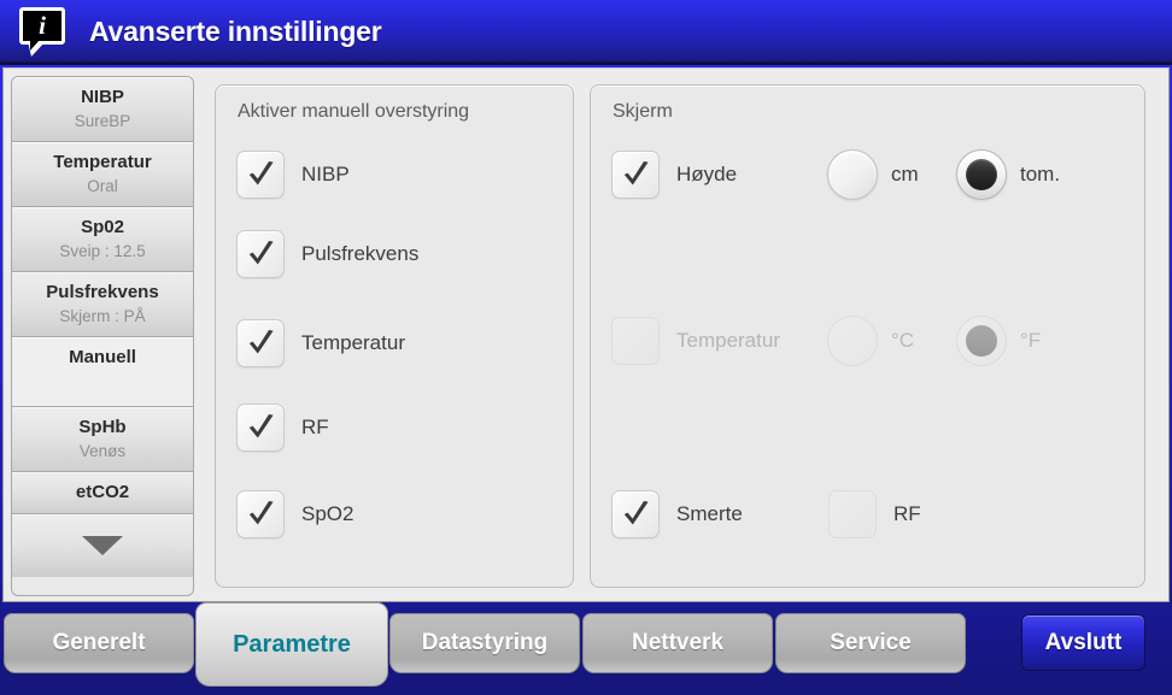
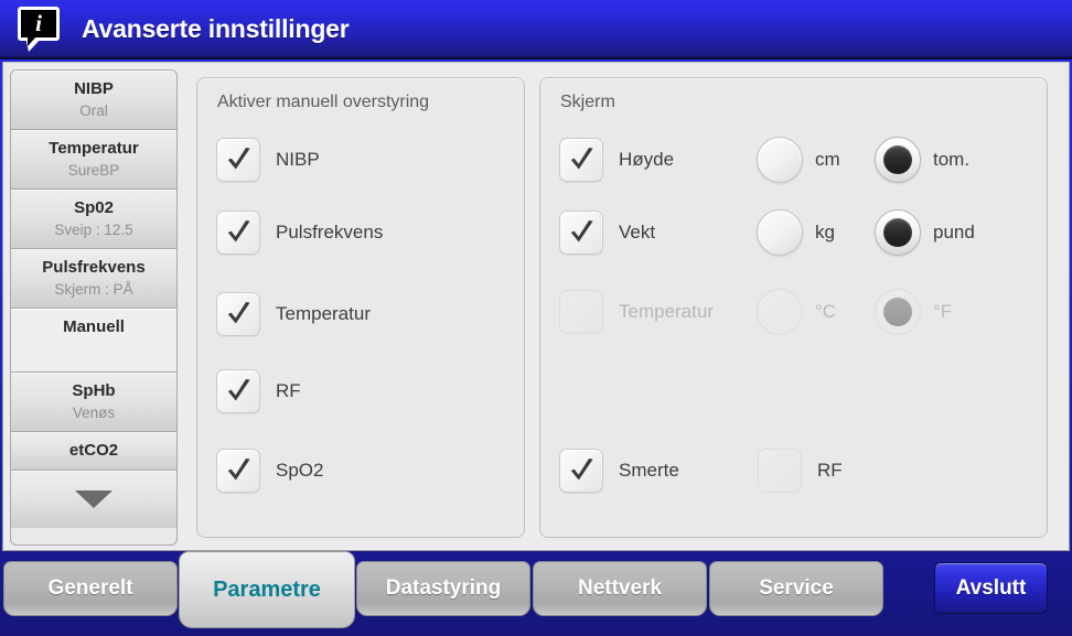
  i
  Avanserte innstillinger
  NIBP
- SureBP
+ Oral
  Temperatur
- Oral
+ SureBP
  Sp02
  Sveip : 12.5
  Pulsfrekvens
  Skjerm : PÅ
  Manuell
  SpHb
  Venøs
  etCO2
  Aktiver manuell overstyring
  NIBP
  Pulsfrekvens
  Temperatur
  RF
  SpO2
  Skjerm
  Høyde
  cm
  tom.
+ Vekt
+ kg
+ pund
  Temperatur
  °C
  °F
  Smerte
  RF
  Generelt
  Parametre
  Datastyring
  Nettverk
  Service
  Avslutt
